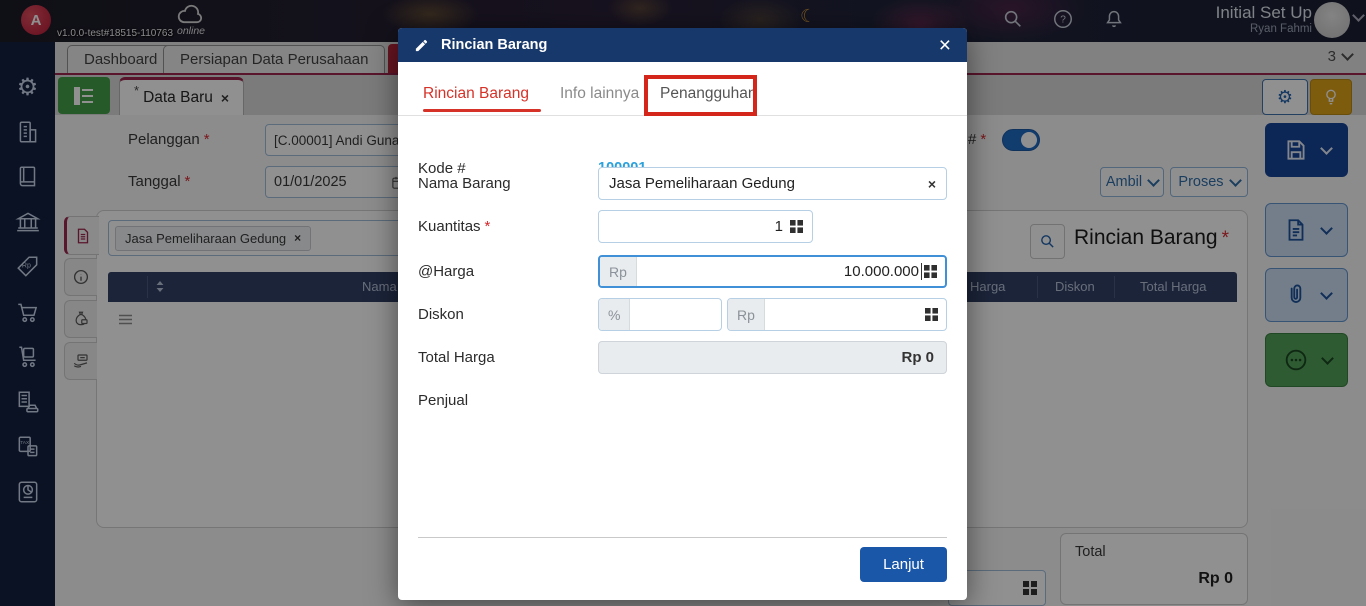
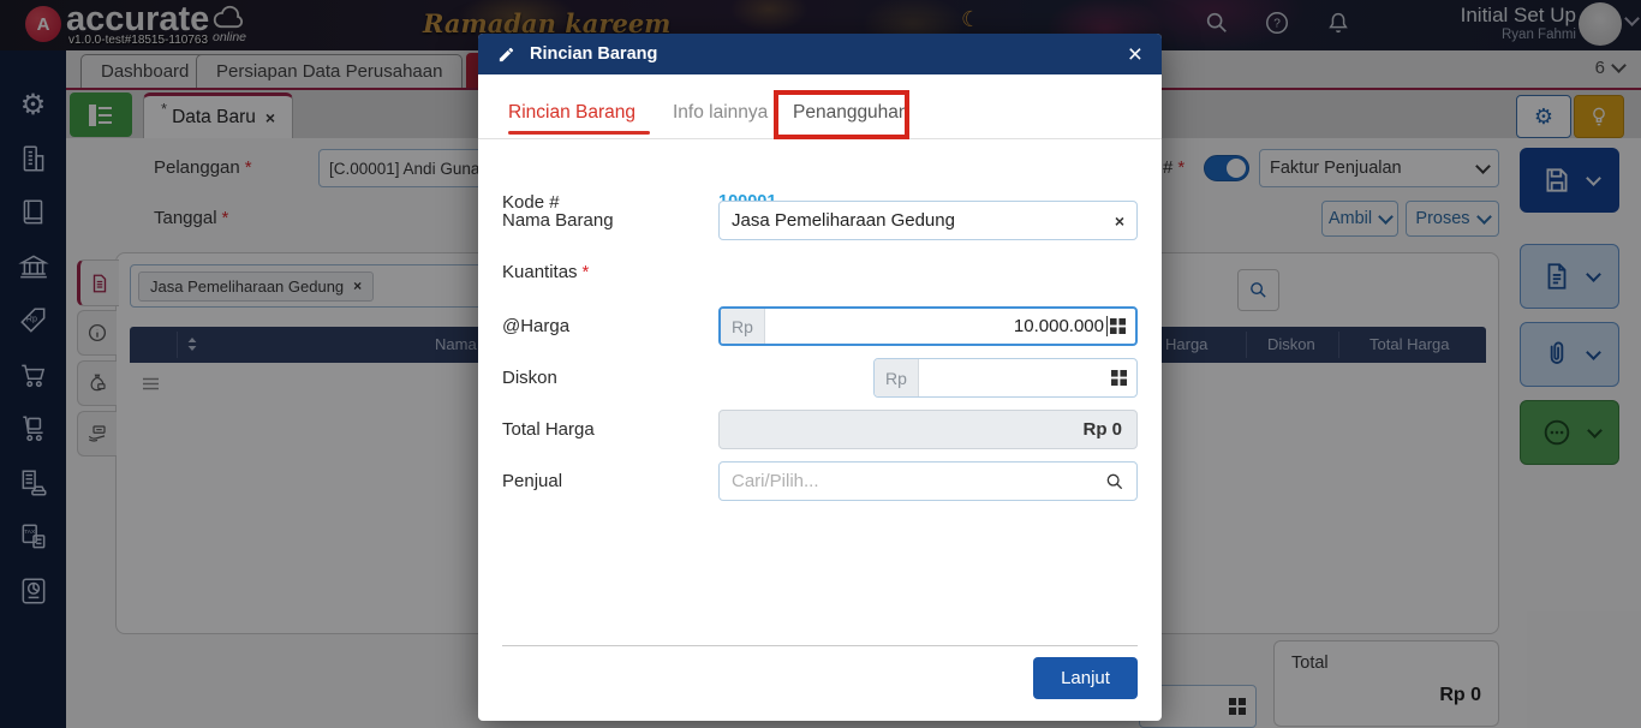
  A
+ accurate
  online
  v1.0.0-test#18515-110763
+ Ramadan kareem
  ☾
  ?
  Initial Set Up
  Ryan Fahmi
  ⚙
  Dashboard
  Persiapan Data Perusahaan
- 3
+ 6
  *
  Data Baru
  ×
  ⚙
  Pelanggan *
  [C.00001] Andi Guna
  Tanggal *
- 01/01/2025
  # *
+ Faktur Penjualan
  Ambil
  Proses
  Jasa Pemeliharaan Gedung
  ×
- Rincian Barang *
  Harga
  Diskon
  Total Harga
  Total
  Rp 0
  Rincian Barang
  ×
  Rincian Barang
  Info lainnya
  Penangguhan
  Kode #
  Nama Barang
  Jasa Pemeliharaan Gedung
  ×
  Kuantitas *
- 1
  @Harga
  Rp
  10.000.000
  Diskon
- %
  Rp
  Total Harga
  Rp 0
  Penjual
+ Cari/Pilih...
  Lanjut
